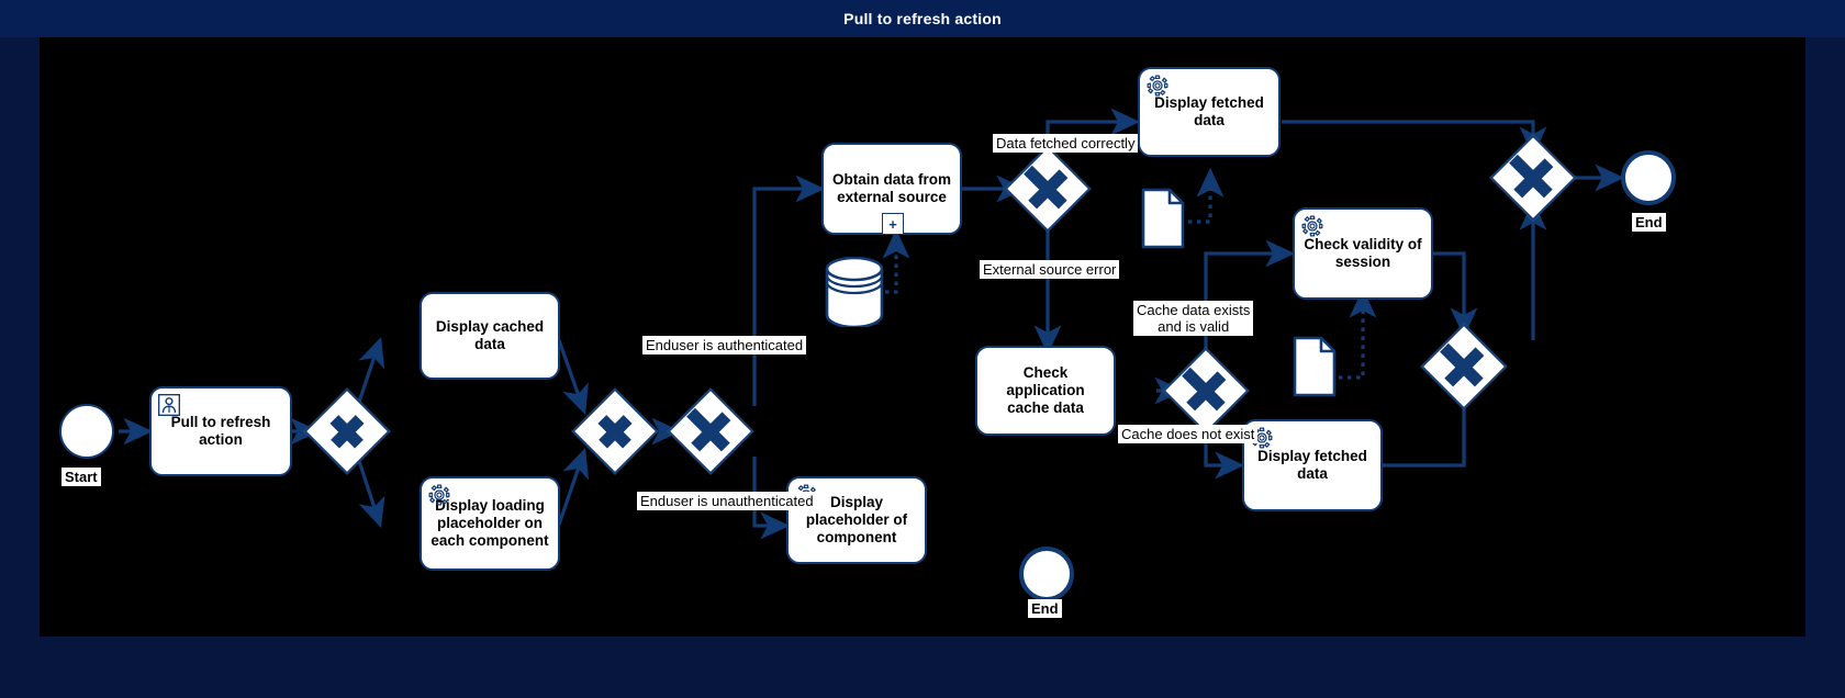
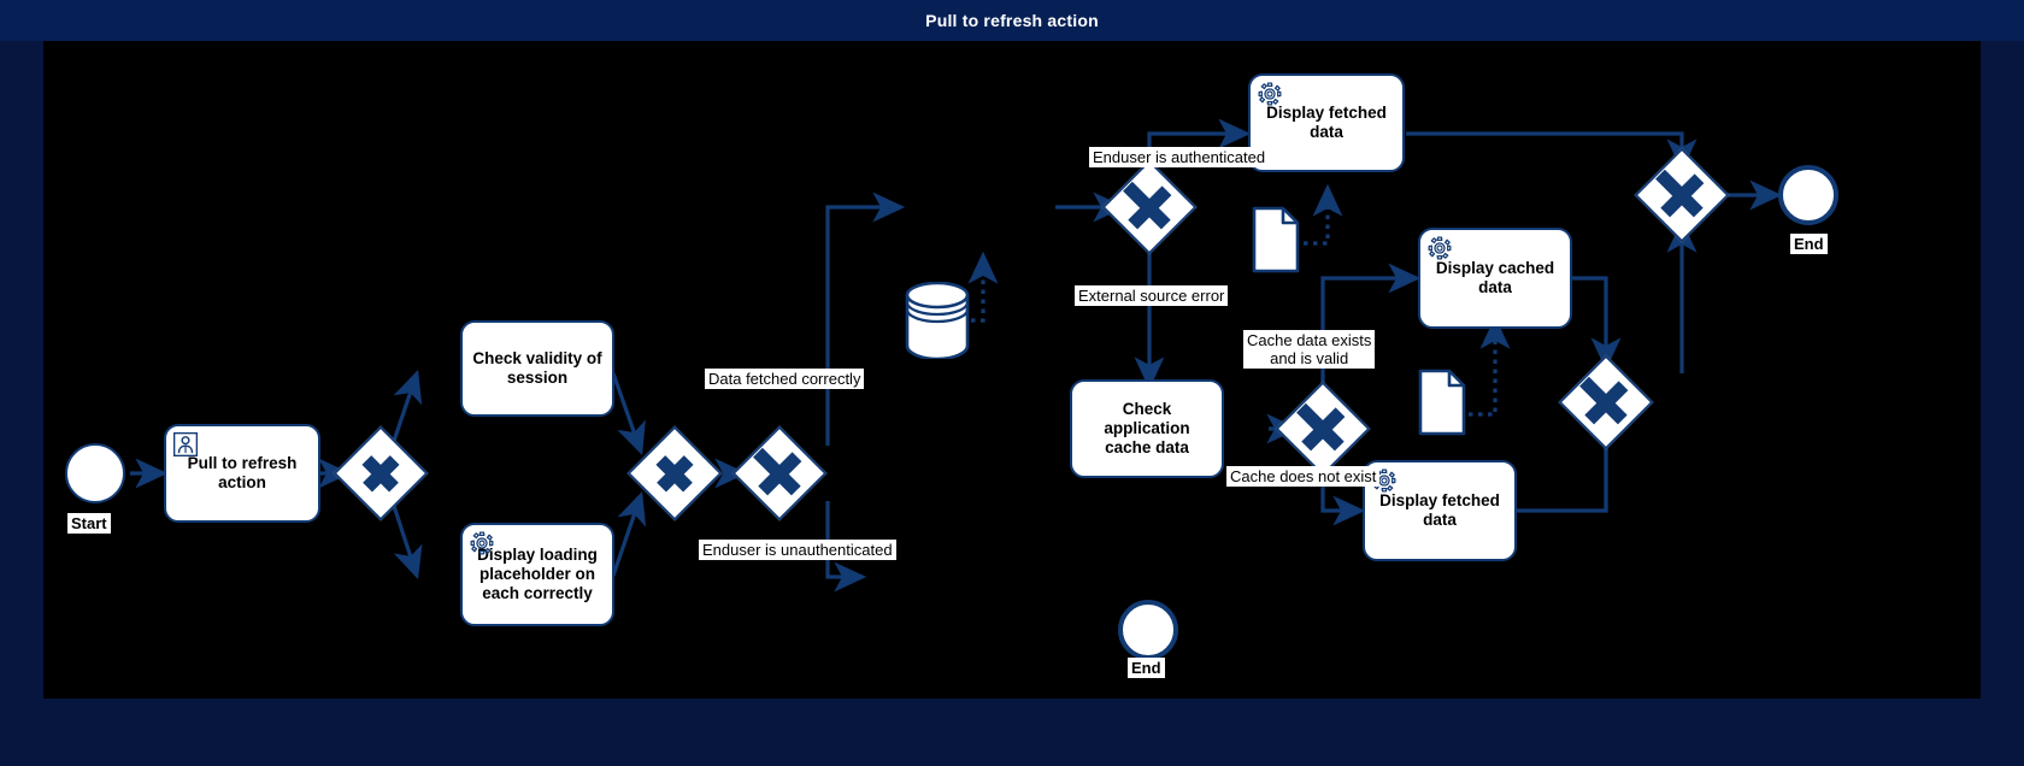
  Pull to refresh action
  Start
  End
  End
  Pull to refresh action
- Display cached data
+ Check validity of session
- Display loading placeholder on each component
+ Display loading placeholder on each correctly
- Display placeholder of component
- Obtain data from external source
- +
  Check application cache data
  Display fetched data
- Check validity of session
+ Display cached data
  Display fetched data
- Enduser is authenticated
+ Data fetched correctly
  Enduser is unauthenticated
- Data fetched correctly
+ Enduser is authenticated
  External source error
  Cache data exists
  and is valid
  Cache does not exist
